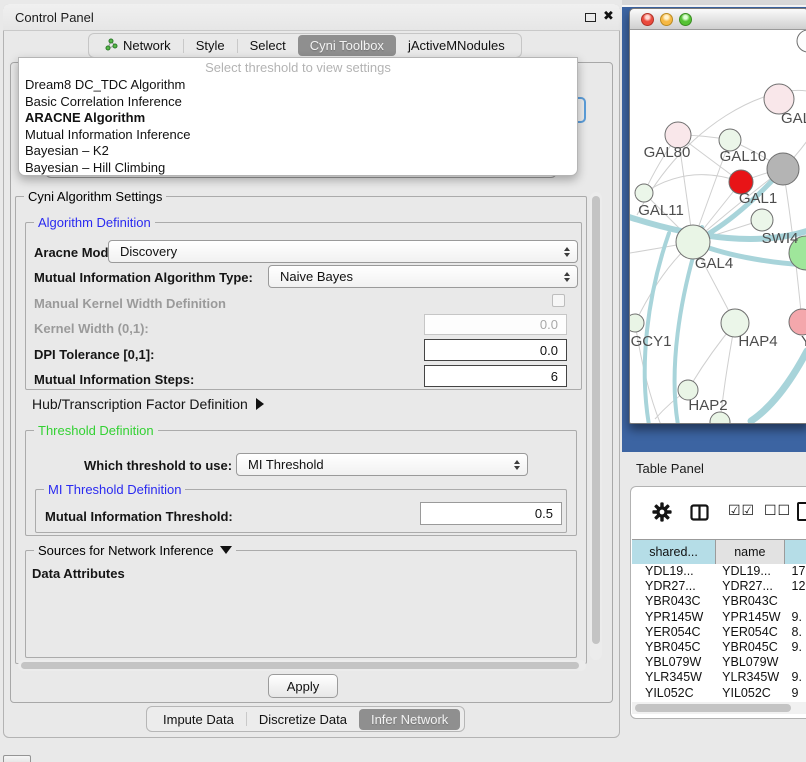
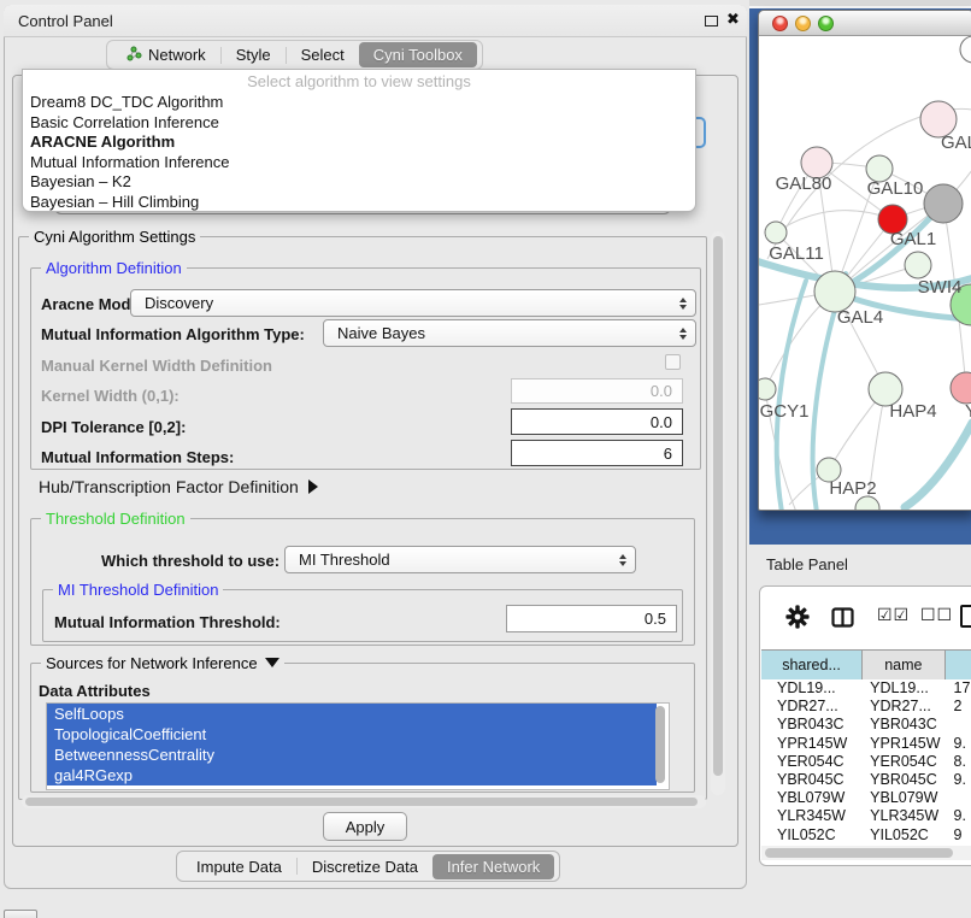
  Control Panel
  ✖
  Network
  Style
  Select
  Cyni Toolbox
- jActiveMNodules
  Cyni Algorithm Settings
  Algorithm Definition
  Aracne Mod
  Discovery
  Mutual Information Algorithm Type:
  Naive Bayes
  Manual Kernel Width Definition
  Kernel Width (0,1):
  0.0
- DPI Tolerance [0,1]:
+ DPI Tolerance [0,2]:
  0.0
  Mutual Information Steps:
  6
  Hub/Transcription Factor Definition
  Threshold Definition
  Which threshold to use:
  MI Threshold
  MI Threshold Definition
  Mutual Information Threshold:
  0.5
  Sources for Network Inference
  Data Attributes
+ SelfLoops
+ TopologicalCoefficient
+ BetweennessCentrality
+ gal4RGexp
  Apply
  Impute Data
  Discretize Data
  Infer Network
- Select threshold to view settings
+ Select algorithm to view settings
  Dream8 DC_TDC Algorithm
  Basic Correlation Inference
  ARACNE Algorithm
  Mutual Information Inference
  Bayesian – K2
  Bayesian – Hill Climbing
  GAL80
  GAL10
  GAL1
  GAL11
  GAL4
  SWI4
  GCY1
  HAP4
  HAP2
  Table Panel
  ☑☑
  ☐☐
  shared...
  name
  YDL19...
  YDL19...
  17
  YDR27...
  YDR27...
- 12
+ 2
  YBR043C
  YBR043C
  YPR145W
  YPR145W
  9.
  YER054C
  YER054C
  8.
  YBR045C
  YBR045C
  9.
  YBL079W
  YBL079W
  YLR345W
  YLR345W
  9.
  YIL052C
  YIL052C
  9
